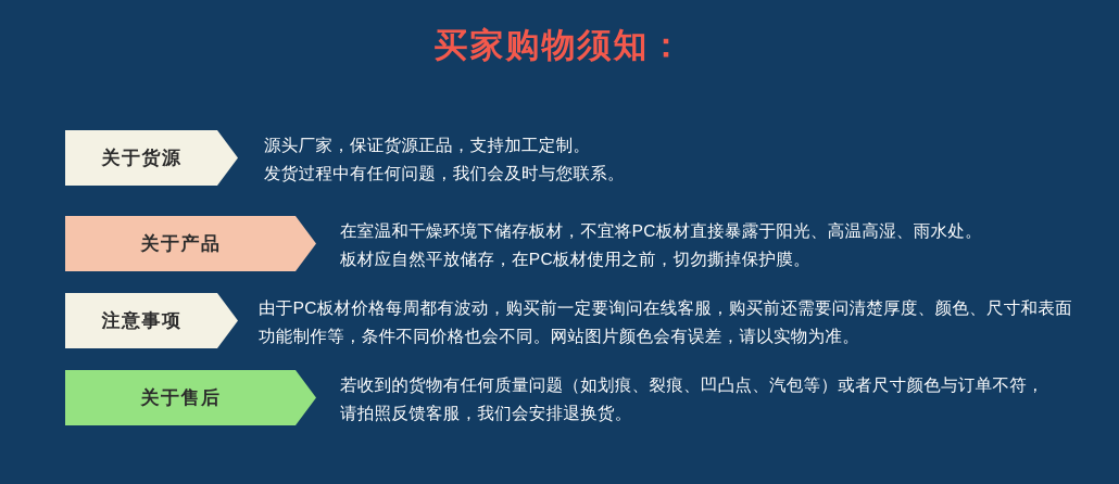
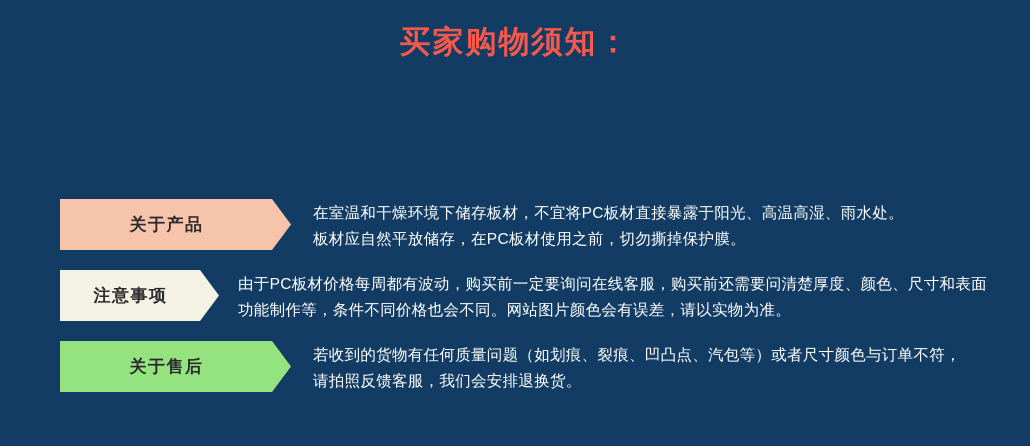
  买家购物须知：
- 关于货源
- 源头厂家，保证货源正品，支持加工定制。
- 发货过程中有任何问题，我们会及时与您联系。
  关于产品
  在室温和干燥环境下储存板材，不宜将PC板材直接暴露于阳光、高温高湿、雨水处。
  板材应自然平放储存，在PC板材使用之前，切勿撕掉保护膜。
  注意事项
  由于PC板材价格每周都有波动，购买前一定要询问在线客服，购买前还需要问清楚厚度、颜色、尺寸和表面
  功能制作等，条件不同价格也会不同。网站图片颜色会有误差，请以实物为准。
  关于售后
  若收到的货物有任何质量问题（如划痕、裂痕、凹凸点、汽包等）或者尺寸颜色与订单不符，
  请拍照反馈客服，我们会安排退换货。
